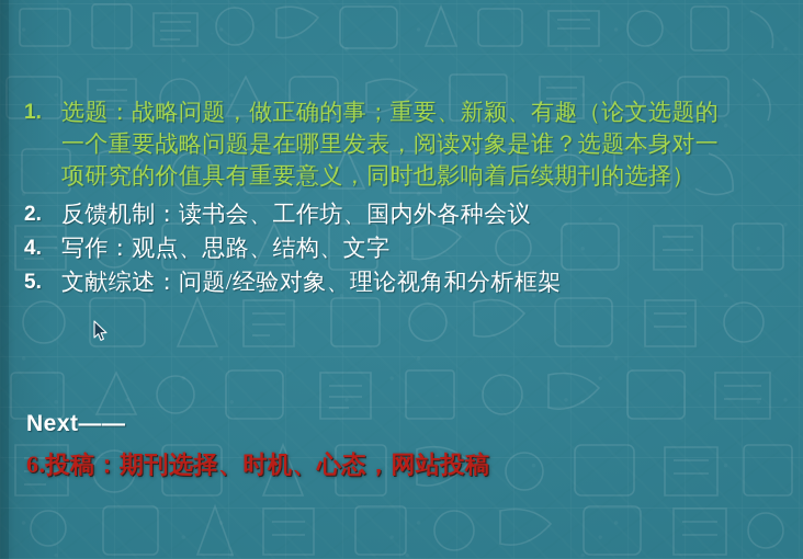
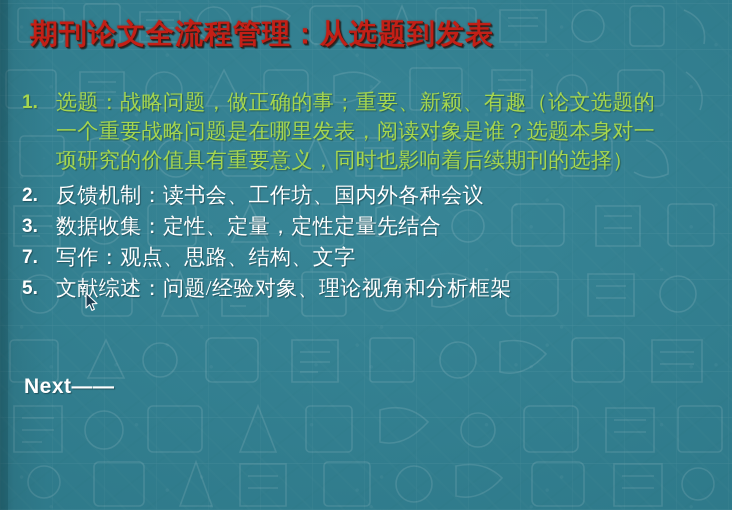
+ 期刊论文全流程管理：从选题到发表
  1.
  选题：战略问题，做正确的事；重要、新颖、有趣（论文选题的一个重要战略问题是在哪里发表，阅读对象是谁？选题本身对一项研究的价值具有重要意义，同时也影响着后续期刊的选择）
  2.
  反馈机制：读书会、工作坊、国内外各种会议
+ 3.
+ 数据收集：定性、定量，定性定量先结合
- 4.
+ 7.
  写作：观点、思路、结构、文字
  5.
  文献综述：问题/经验对象、理论视角和分析框架
  Next——
- 6.投稿：期刊选择、时机、心态，网站投稿
